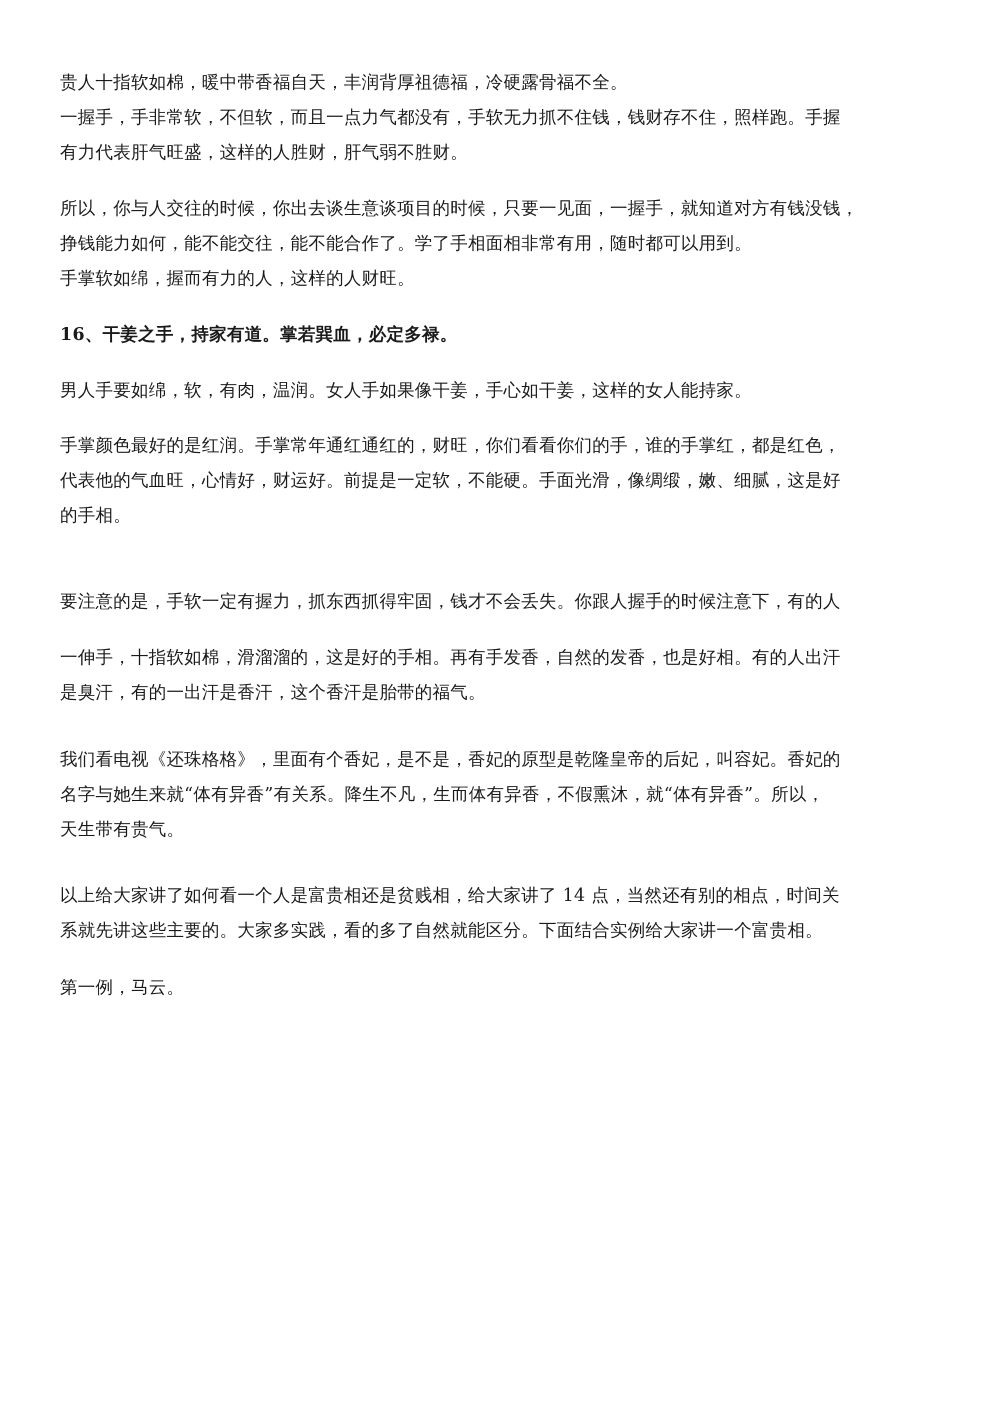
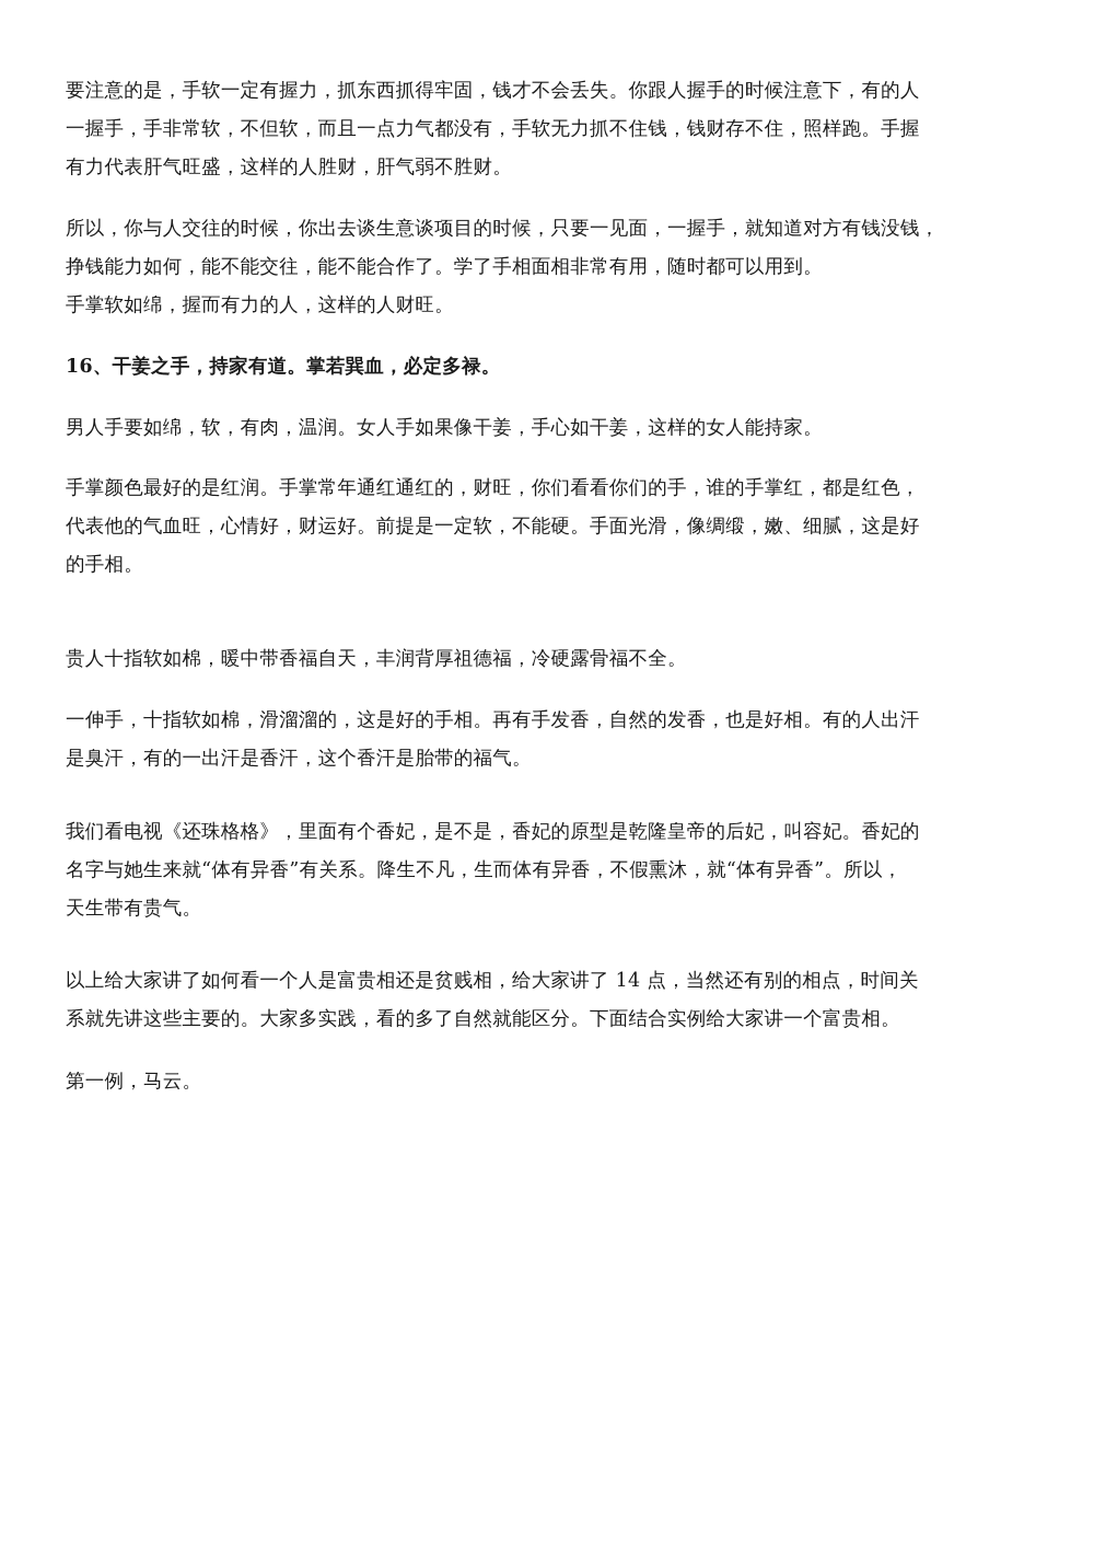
- 贵人十指软如棉，暖中带香福自天，丰润背厚祖德福，冷硬露骨福不全。
+ 要注意的是，手软一定有握力，抓东西抓得牢固，钱才不会丢失。你跟人握手的时候注意下，有的人
  一握手，手非常软，不但软，而且一点力气都没有，手软无力抓不住钱，钱财存不住，照样跑。手握
  有力代表肝气旺盛，这样的人胜财，肝气弱不胜财。
  所以，你与人交往的时候，你出去谈生意谈项目的时候，只要一见面，一握手，就知道对方有钱没钱，
  挣钱能力如何，能不能交往，能不能合作了。学了手相面相非常有用，随时都可以用到。
  手掌软如绵，握而有力的人，这样的人财旺。
  16、干姜之手，持家有道。掌若巽血，必定多禄。
  男人手要如绵，软，有肉，温润。女人手如果像干姜，手心如干姜，这样的女人能持家。
  手掌颜色最好的是红润。手掌常年通红通红的，财旺，你们看看你们的手，谁的手掌红，都是红色，
  代表他的气血旺，心情好，财运好。前提是一定软，不能硬。手面光滑，像绸缎，嫩、细腻，这是好
  的手相。
- 要注意的是，手软一定有握力，抓东西抓得牢固，钱才不会丢失。你跟人握手的时候注意下，有的人
+ 贵人十指软如棉，暖中带香福自天，丰润背厚祖德福，冷硬露骨福不全。
  一伸手，十指软如棉，滑溜溜的，这是好的手相。再有手发香，自然的发香，也是好相。有的人出汗
  是臭汗，有的一出汗是香汗，这个香汗是胎带的福气。
  我们看电视《还珠格格》，里面有个香妃，是不是，香妃的原型是乾隆皇帝的后妃，叫容妃。香妃的
  名字与她生来就“体有异香”有关系。降生不凡，生而体有异香，不假熏沐，就“体有异香”。所以，
  天生带有贵气。
  以上给大家讲了如何看一个人是富贵相还是贫贱相，给大家讲了 14 点，当然还有别的相点，时间关
  系就先讲这些主要的。大家多实践，看的多了自然就能区分。下面结合实例给大家讲一个富贵相。
  第一例，马云。
